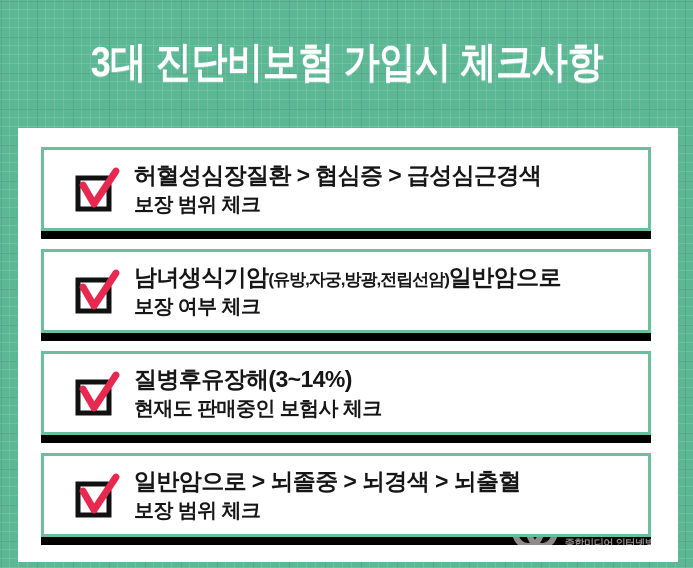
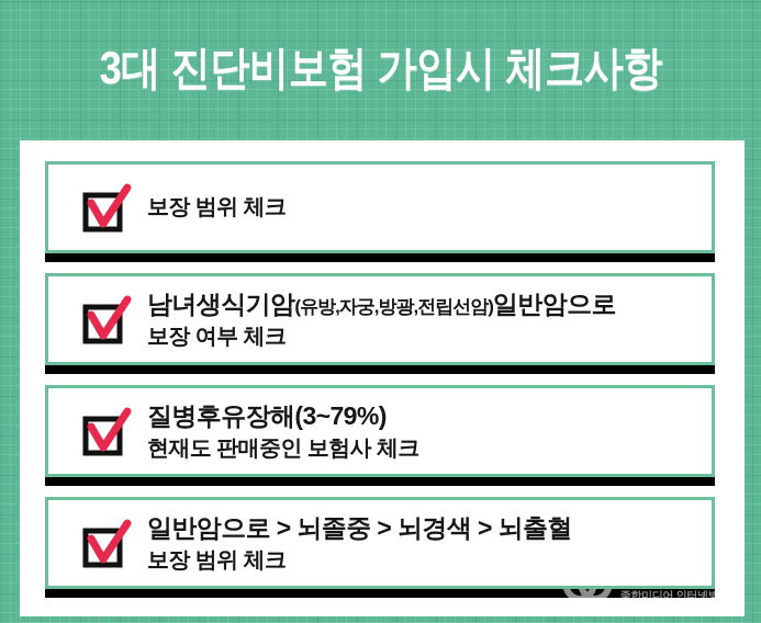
  3대 진단비보험 가입시 체크사항
- 허혈성심장질환 > 협심증 > 급성심근경색
  보장 범위 체크
  남녀생식기암(유방,자궁,방광,전립선암)일반암으로
  보장 여부 체크
- 질병후유장해(3~14%)
+ 질병후유장해(3~79%)
  현재도 판매중인 보험사 체크
  일반암으로 > 뇌졸중 > 뇌경색 > 뇌출혈
  보장 범위 체크
  종합미디어 인터넷방송
